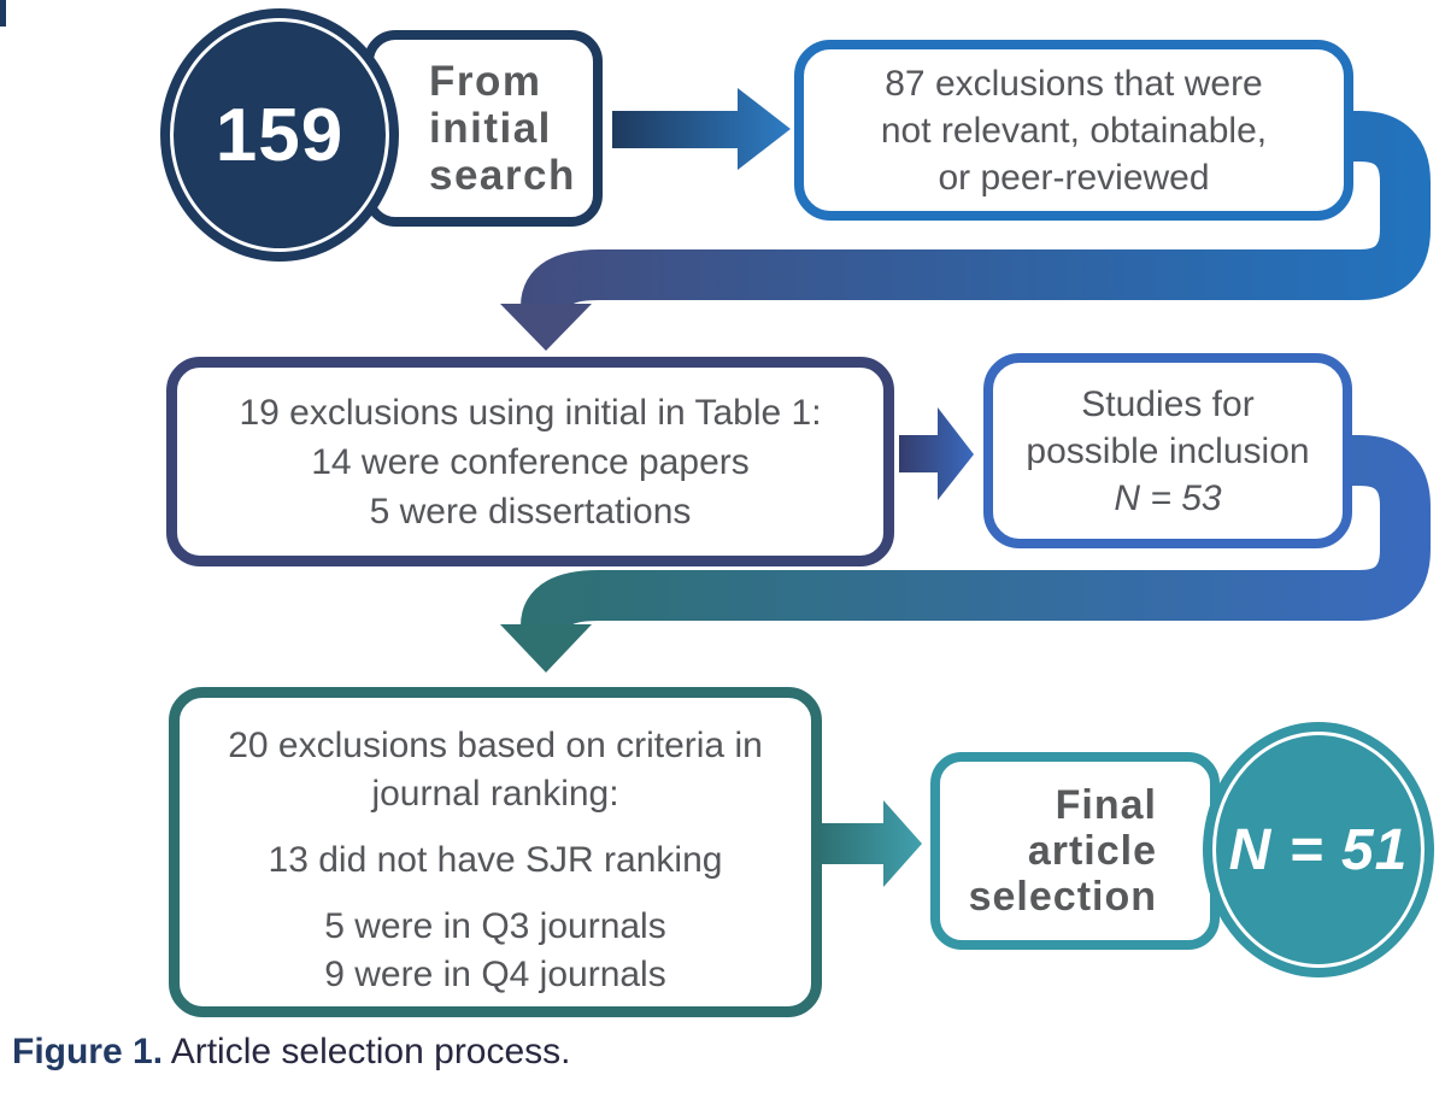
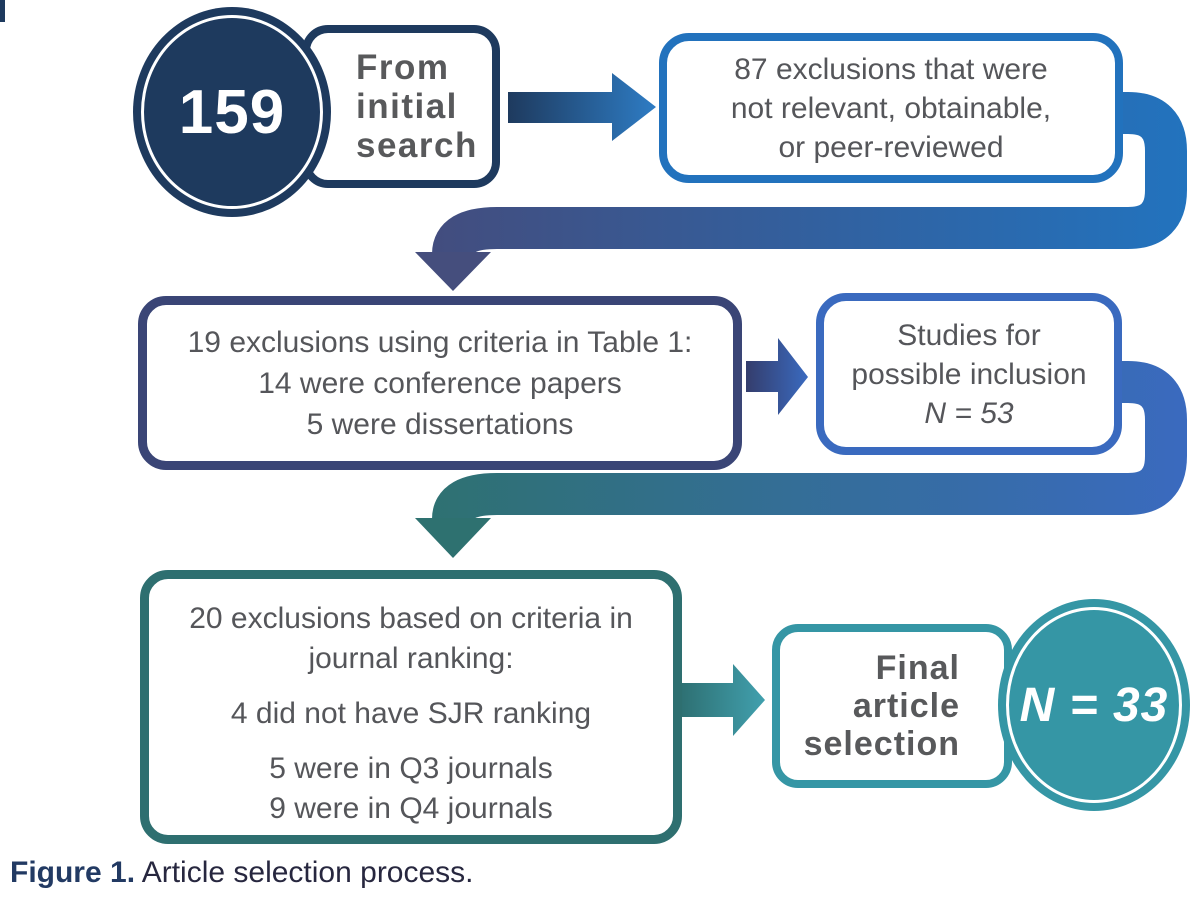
  From
  initial
  search
  159
  87 exclusions that were
  not relevant, obtainable,
  or peer-reviewed
- 19 exclusions using initial in Table 1:
+ 19 exclusions using criteria in Table 1:
  14 were conference papers
  5 were dissertations
  Studies for
  possible inclusion
  N = 53
  20 exclusions based on criteria in
  journal ranking:
- 13 did not have SJR ranking
+ 4 did not have SJR ranking
  5 were in Q3 journals
  9 were in Q4 journals
  Final
  article
  selection
- N = 51
+ N = 33
  Figure 1. Article selection process.
